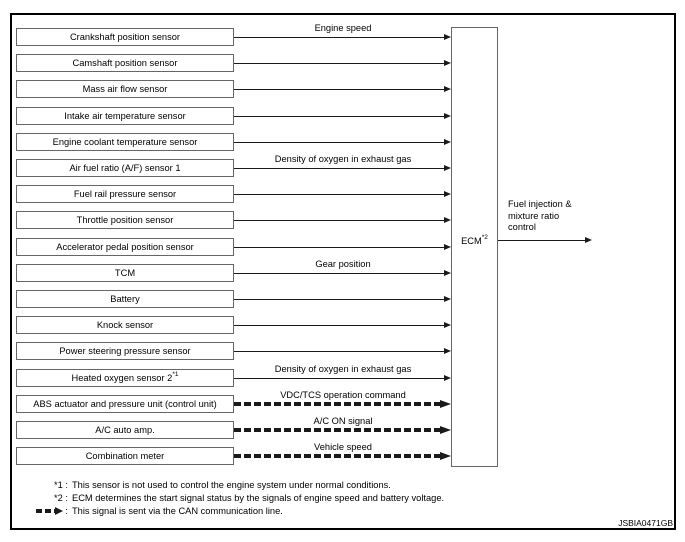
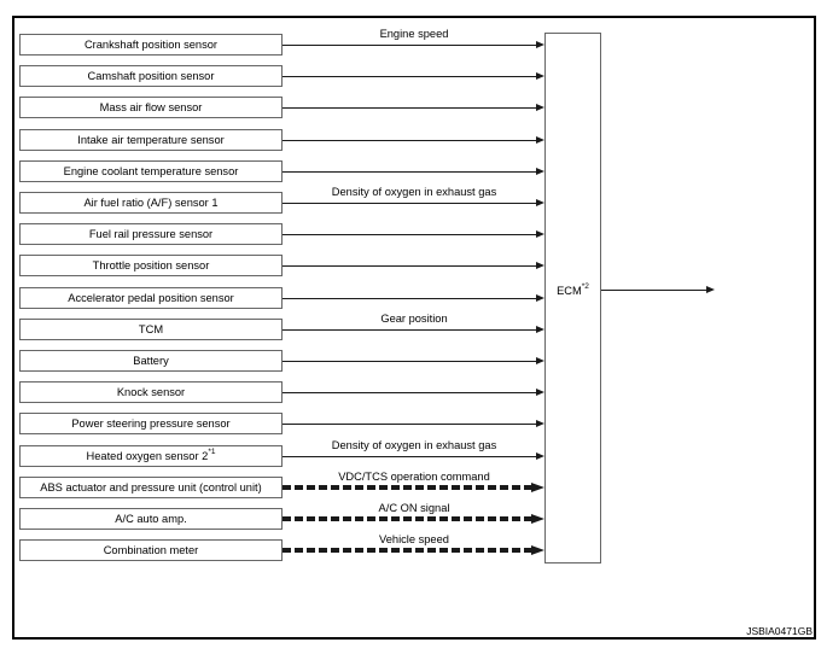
  Crankshaft position sensor
  Engine speed
  Camshaft position sensor
  Mass air flow sensor
  Intake air temperature sensor
  Engine coolant temperature sensor
  Air fuel ratio (A/F) sensor 1
  Density of oxygen in exhaust gas
  Fuel rail pressure sensor
  Throttle position sensor
  Accelerator pedal position sensor
  TCM
  Gear position
  Battery
  Knock sensor
  Power steering pressure sensor
  Heated oxygen sensor 2
  Density of oxygen in exhaust gas
  ABS actuator and pressure unit (control unit)
  VDC/TCS operation command
  A/C auto amp.
  A/C ON signal
  Combination meter
  Vehicle speed
- Fuel injection &
- mixture ratio
- control
- *1 :
- This sensor is not used to control the engine system under normal conditions.
- *2 :
- ECM determines the start signal status by the signals of engine speed and battery voltage.
- :
- This signal is sent via the CAN communication line.
  JSBIA0471GB
